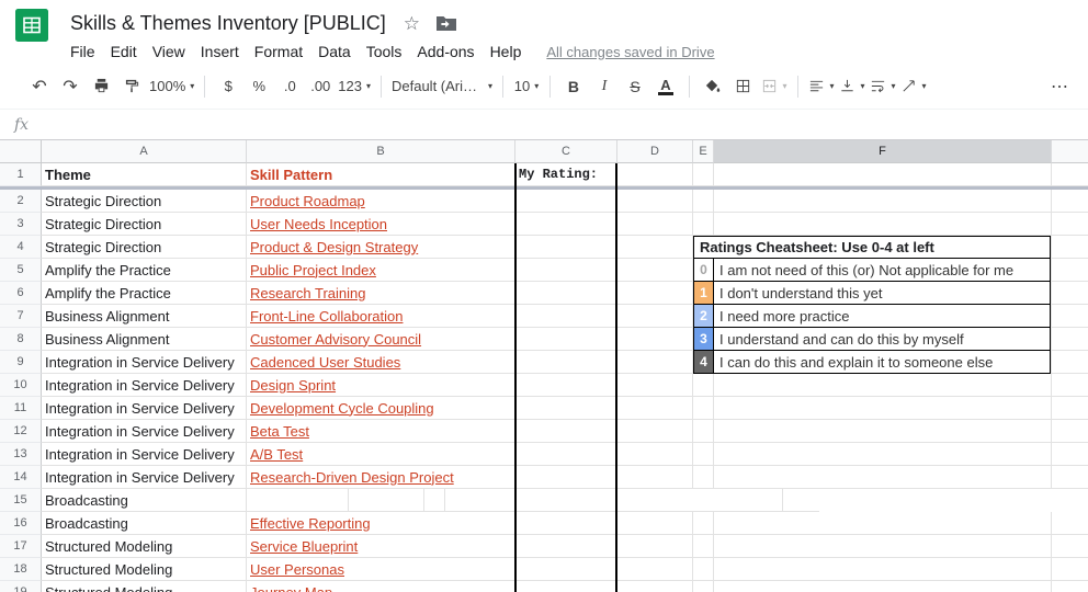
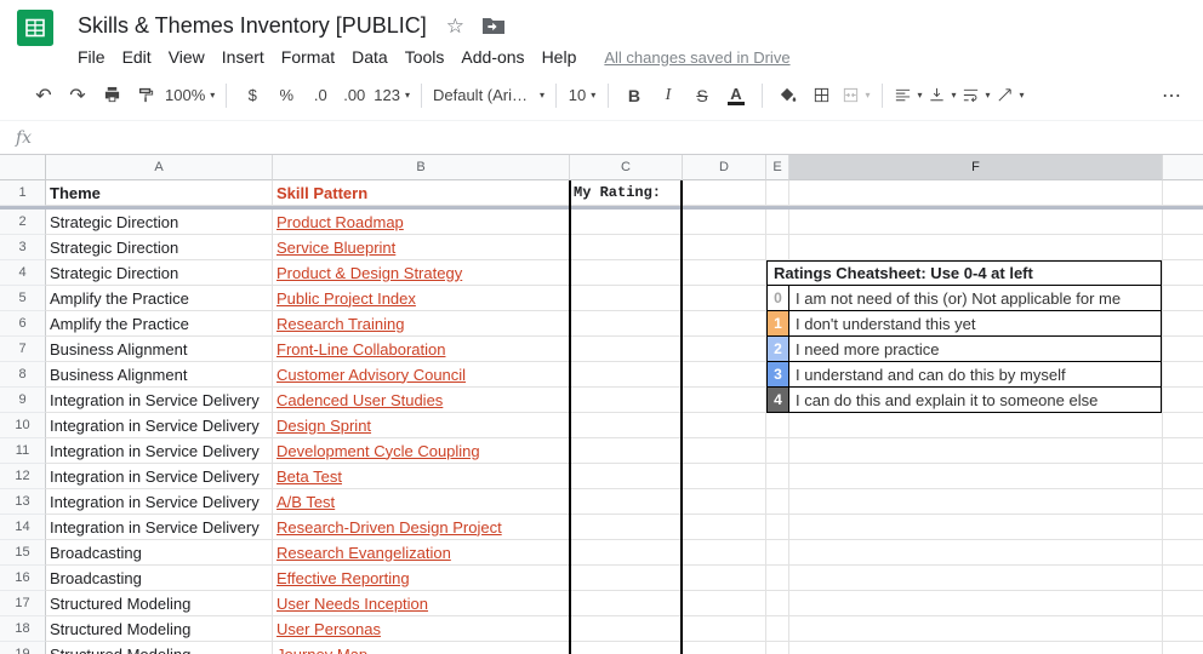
  Skills & Themes Inventory [PUBLIC]
  ☆
  File
  Edit
  View
  Insert
  Format
  Data
  Tools
  Add-ons
  Help
  All changes saved in Drive
  ↶
  ↷
  100%
  ▾
  $
  %
  .0
  .00
  123
  ▾
  Default (Ari…
  ▾
  10
  ▾
  B
  I
  S
  A
  ▾
  ▾
  ▾
  ▾
  ▾
  ⋯
  fx
  A
  B
  C
  D
  E
  F
  1
  Theme
  Skill Pattern
  My Rating:
  2
  Strategic Direction
  Product Roadmap
  3
  Strategic Direction
- User Needs Inception
+ Service Blueprint
  4
  Strategic Direction
  Product & Design Strategy
  5
  Amplify the Practice
  Public Project Index
  6
  Amplify the Practice
  Research Training
  7
  Business Alignment
  Front-Line Collaboration
  8
  Business Alignment
  Customer Advisory Council
  9
  Integration in Service Delivery
  Cadenced User Studies
  10
  Integration in Service Delivery
  Design Sprint
  11
  Integration in Service Delivery
  Development Cycle Coupling
  12
  Integration in Service Delivery
  Beta Test
  13
  Integration in Service Delivery
  A/B Test
  14
  Integration in Service Delivery
  Research-Driven Design Project
  15
  Broadcasting
+ Research Evangelization
  16
  Broadcasting
  Effective Reporting
  17
  Structured Modeling
- Service Blueprint
+ User Needs Inception
  18
  Structured Modeling
  User Personas
  Ratings Cheatsheet: Use 0-4 at left
  0
  I am not need of this (or) Not applicable for me
  1
  I don't understand this yet
  2
  I need more practice
  3
  I understand and can do this by myself
  4
  I can do this and explain it to someone else
